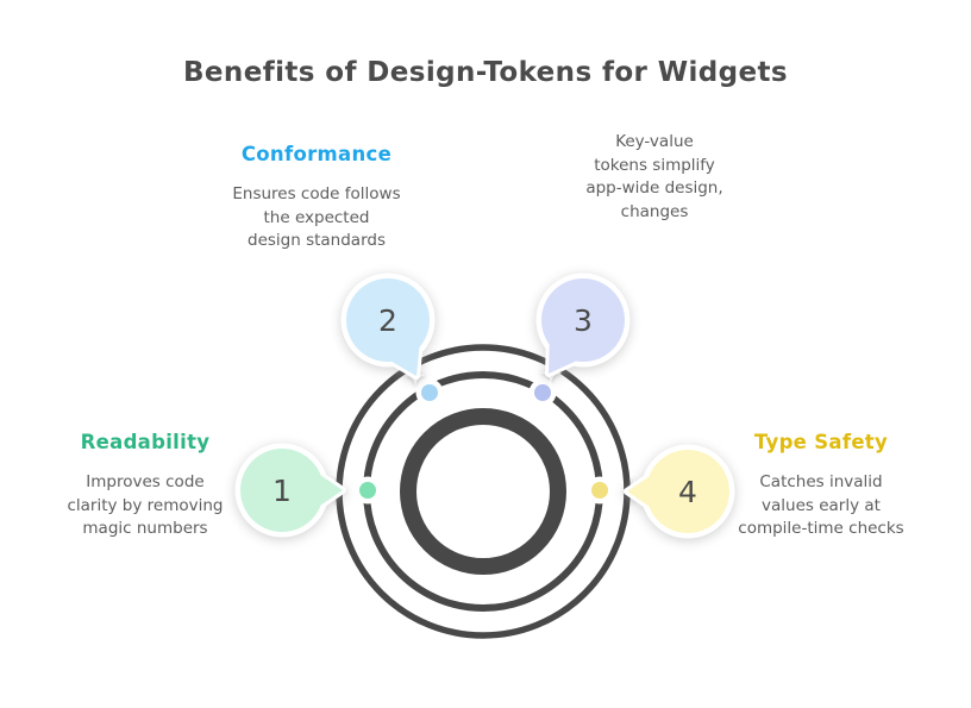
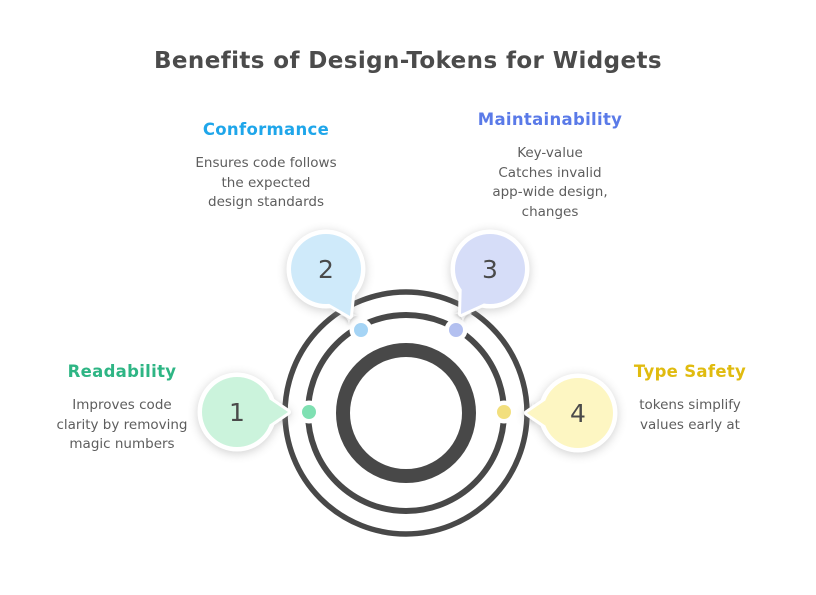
  1
  2
  3
  4
  Benefits of Design-Tokens for Widgets
  Readability
  Improves code
  clarity by removing
  magic numbers
  Conformance
  Ensures code follows
  the expected
  design standards
+ Maintainability
  Key-value
- tokens simplify
+ Catches invalid
  app-wide design,
  changes
  Type Safety
- Catches invalid
+ tokens simplify
  values early at
- compile-time checks
